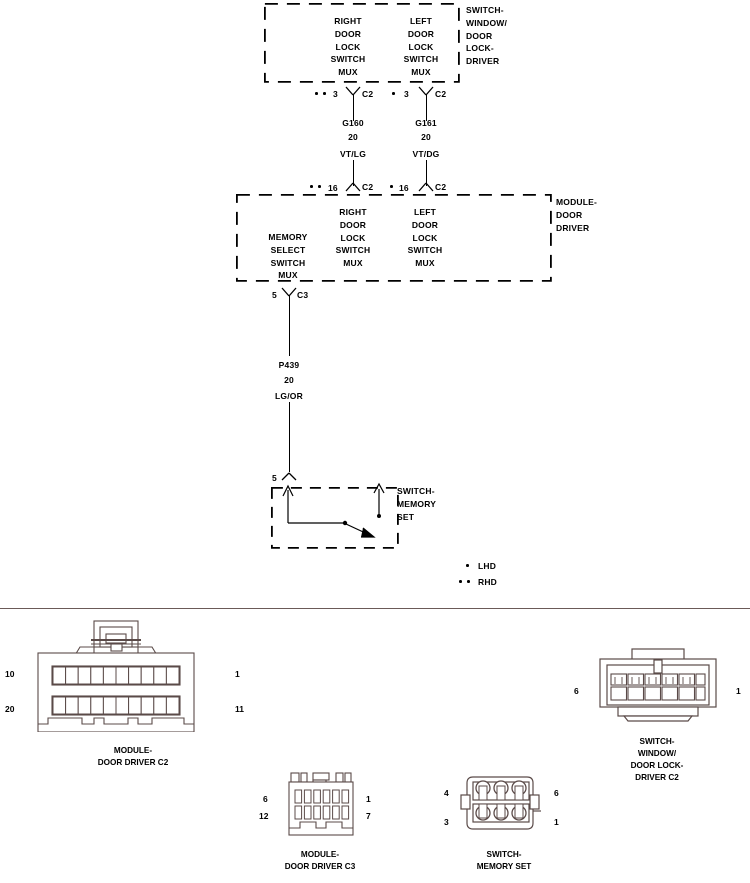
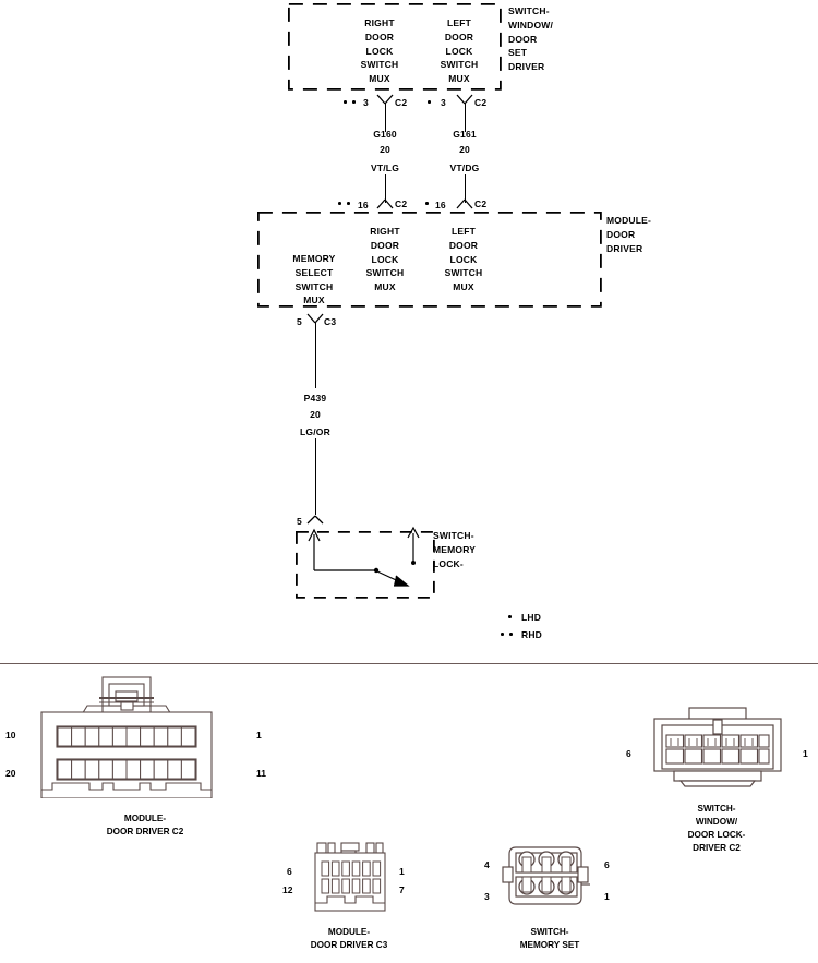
  RIGHT
  DOOR
  LOCK
  SWITCH
  MUX
  LEFT
  DOOR
  LOCK
  SWITCH
  MUX
  SWITCH-
  WINDOW/
  DOOR
- LOCK-
+ SET
  DRIVER
  3
  C2
  3
  C2
  G160
  20
  VT/LG
  G161
  20
  VT/DG
  16
  C2
  16
  C2
  MEMORY
  SELECT
  SWITCH
  MUX
  RIGHT
  DOOR
  LOCK
  SWITCH
  MUX
  LEFT
  DOOR
  LOCK
  SWITCH
  MUX
  MODULE-
  DOOR
  DRIVER
  5
  C3
  P439
  20
  LG/OR
  5
  SWITCH-
  MEMORY
- SET
+ LOCK-
  LHD
  RHD
  10
  20
  1
  11
  MODULE-
  DOOR DRIVER C2
  6
  12
  1
  7
  MODULE-
  DOOR DRIVER C3
  4
  3
  6
  1
  SWITCH-
  MEMORY SET
  6
  1
  SWITCH-
  WINDOW/
  DOOR LOCK-
  DRIVER C2
